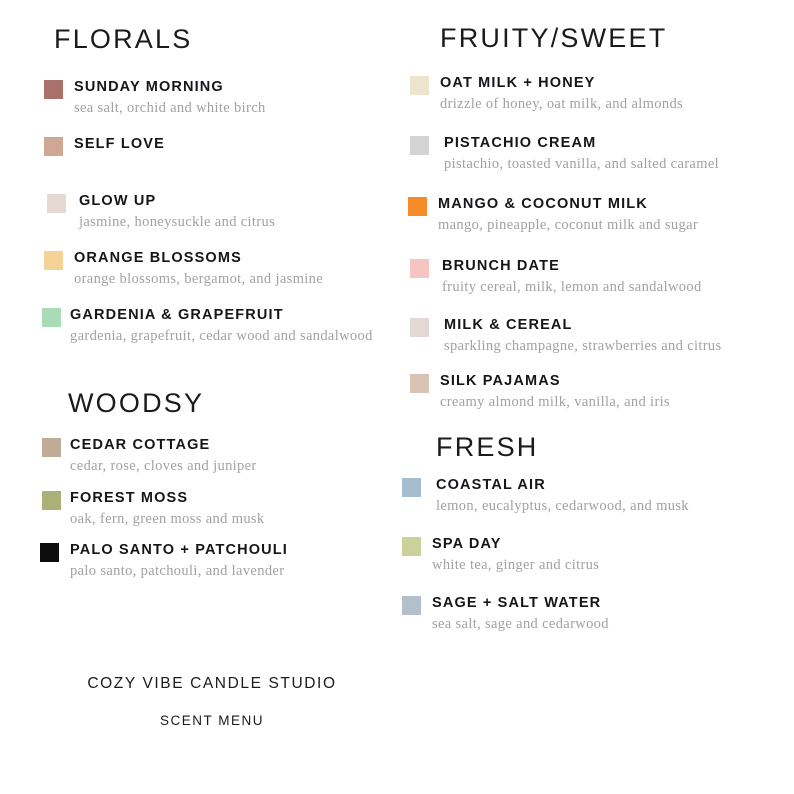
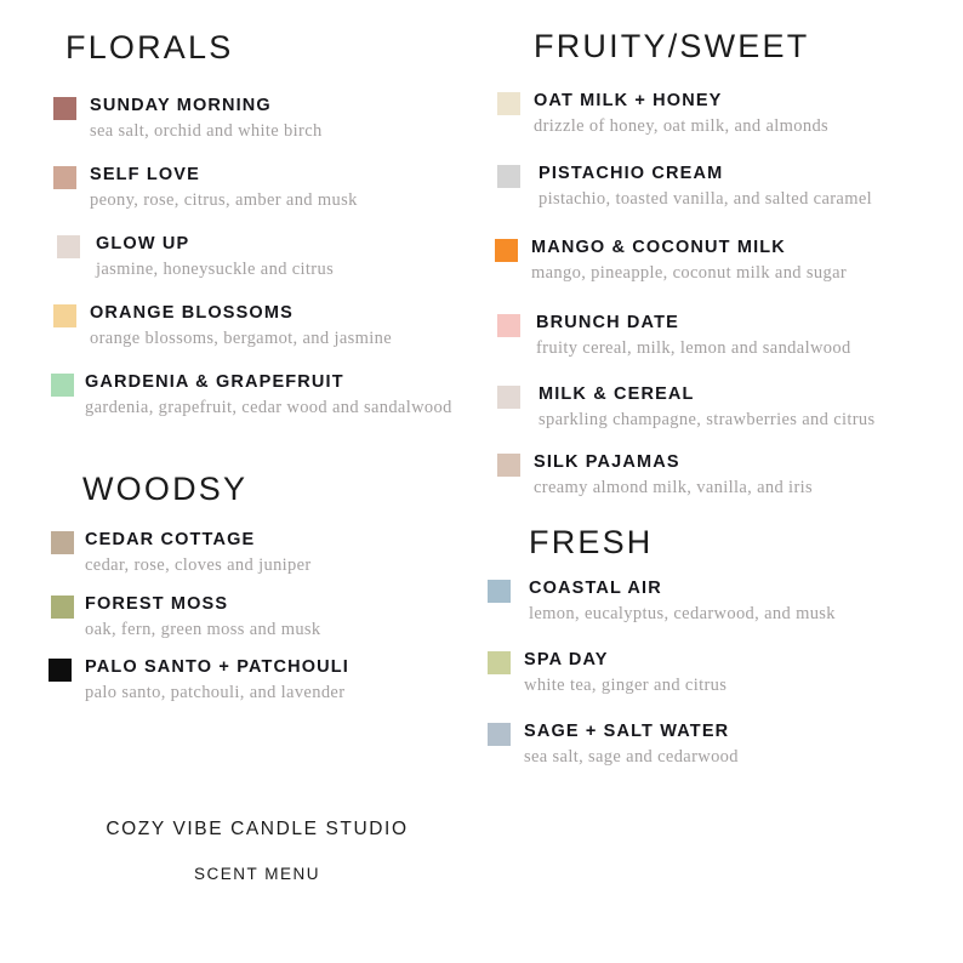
  FLORALS
  SUNDAY MORNING
  sea salt, orchid and white birch
  SELF LOVE
+ peony, rose, citrus, amber and musk
  GLOW UP
  jasmine, honeysuckle and citrus
  ORANGE BLOSSOMS
  orange blossoms, bergamot, and jasmine
  GARDENIA & GRAPEFRUIT
  gardenia, grapefruit, cedar wood and sandalwood
  WOODSY
  CEDAR COTTAGE
  cedar, rose, cloves and juniper
  FOREST MOSS
  oak, fern, green moss and musk
  PALO SANTO + PATCHOULI
  palo santo, patchouli, and lavender
  COZY VIBE CANDLE STUDIO
  SCENT MENU
  FRUITY/SWEET
  OAT MILK + HONEY
  drizzle of honey, oat milk, and almonds
  PISTACHIO CREAM
  pistachio, toasted vanilla, and salted caramel
  MANGO & COCONUT MILK
  mango, pineapple, coconut milk and sugar
  BRUNCH DATE
  fruity cereal, milk, lemon and sandalwood
  MILK & CEREAL
  sparkling champagne, strawberries and citrus
  SILK PAJAMAS
  creamy almond milk, vanilla, and iris
  FRESH
  COASTAL AIR
  lemon, eucalyptus, cedarwood, and musk
  SPA DAY
  white tea, ginger and citrus
  SAGE + SALT WATER
  sea salt, sage and cedarwood
